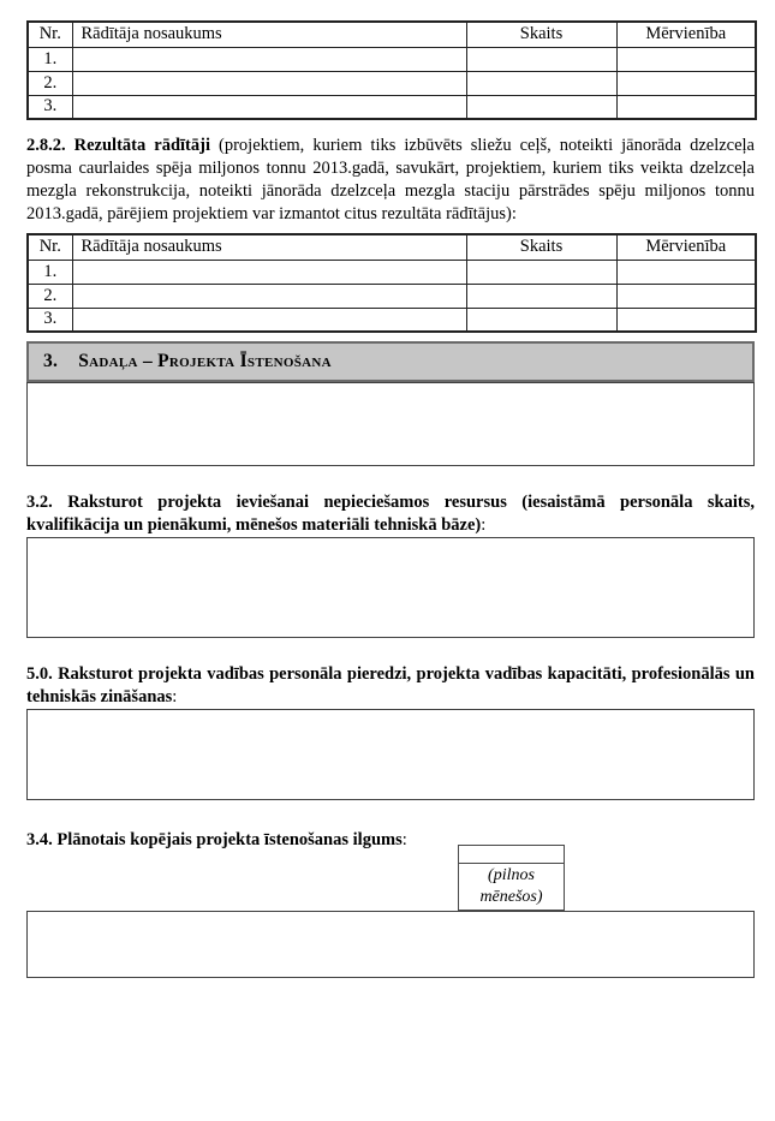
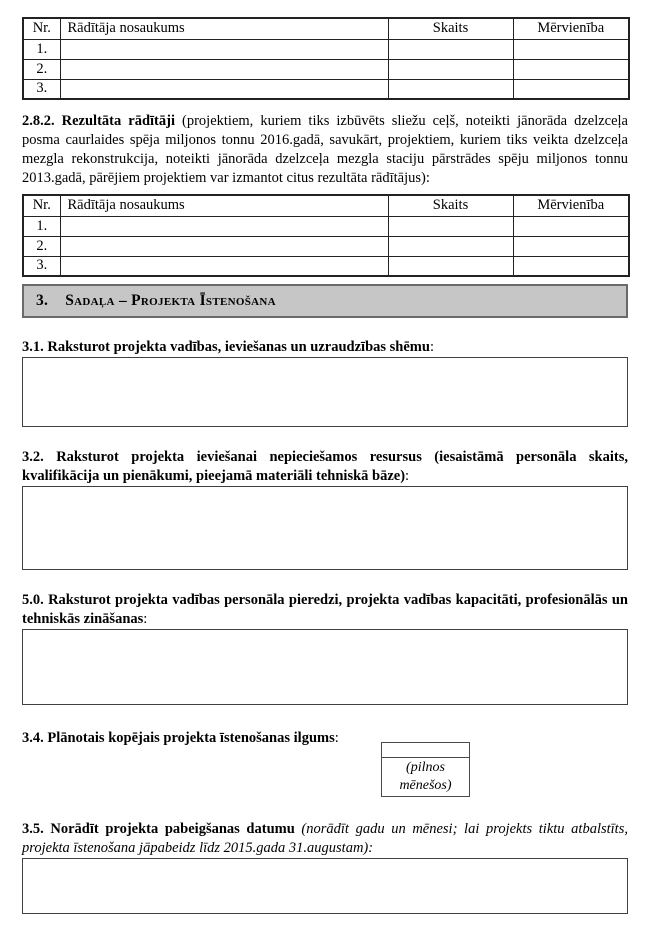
  Nr.	Rādītāja nosaukums	Skaits	Mērvienība
  1.
  2.
  3.
- 2.8.2. Rezultāta rādītāji (projektiem, kuriem tiks izbūvēts sliežu ceļš, noteikti jānorāda dzelzceļa posma caurlaides spēja miljonos tonnu 2013.gadā, savukārt, projektiem, kuriem tiks veikta dzelzceļa mezgla rekonstrukcija, noteikti jānorāda dzelzceļa mezgla staciju pārstrādes spēju miljonos tonnu 2013.gadā, pārējiem projektiem var izmantot citus rezultāta rādītājus):
+ 2.8.2. Rezultāta rādītāji (projektiem, kuriem tiks izbūvēts sliežu ceļš, noteikti jānorāda dzelzceļa posma caurlaides spēja miljonos tonnu 2016.gadā, savukārt, projektiem, kuriem tiks veikta dzelzceļa mezgla rekonstrukcija, noteikti jānorāda dzelzceļa mezgla staciju pārstrādes spēju miljonos tonnu 2013.gadā, pārējiem projektiem var izmantot citus rezultāta rādītājus):
  Nr.	Rādītāja nosaukums	Skaits	Mērvienība
  1.
  2.
  3.
  3.
  Sadaļa – Projekta Īstenošana
+ 3.1. Raksturot projekta vadības, ieviešanas un uzraudzības shēmu:
- 3.2. Raksturot projekta ieviešanai nepieciešamos resursus (iesaistāmā personāla skaits, kvalifikācija un pienākumi, mēnešos materiāli tehniskā bāze):
+ 3.2. Raksturot projekta ieviešanai nepieciešamos resursus (iesaistāmā personāla skaits, kvalifikācija un pienākumi, pieejamā materiāli tehniskā bāze):
  5.0. Raksturot projekta vadības personāla pieredzi, projekta vadības kapacitāti, profesionālās un tehniskās zināšanas:
  3.4. Plānotais kopējais projekta īstenošanas ilgums:
  (pilnos mēnešos)
+ 3.5. Norādīt projekta pabeigšanas datumu (norādīt gadu un mēnesi; lai projekts tiktu atbalstīts, projekta īstenošana jāpabeidz līdz 2015.gada 31.augustam):
